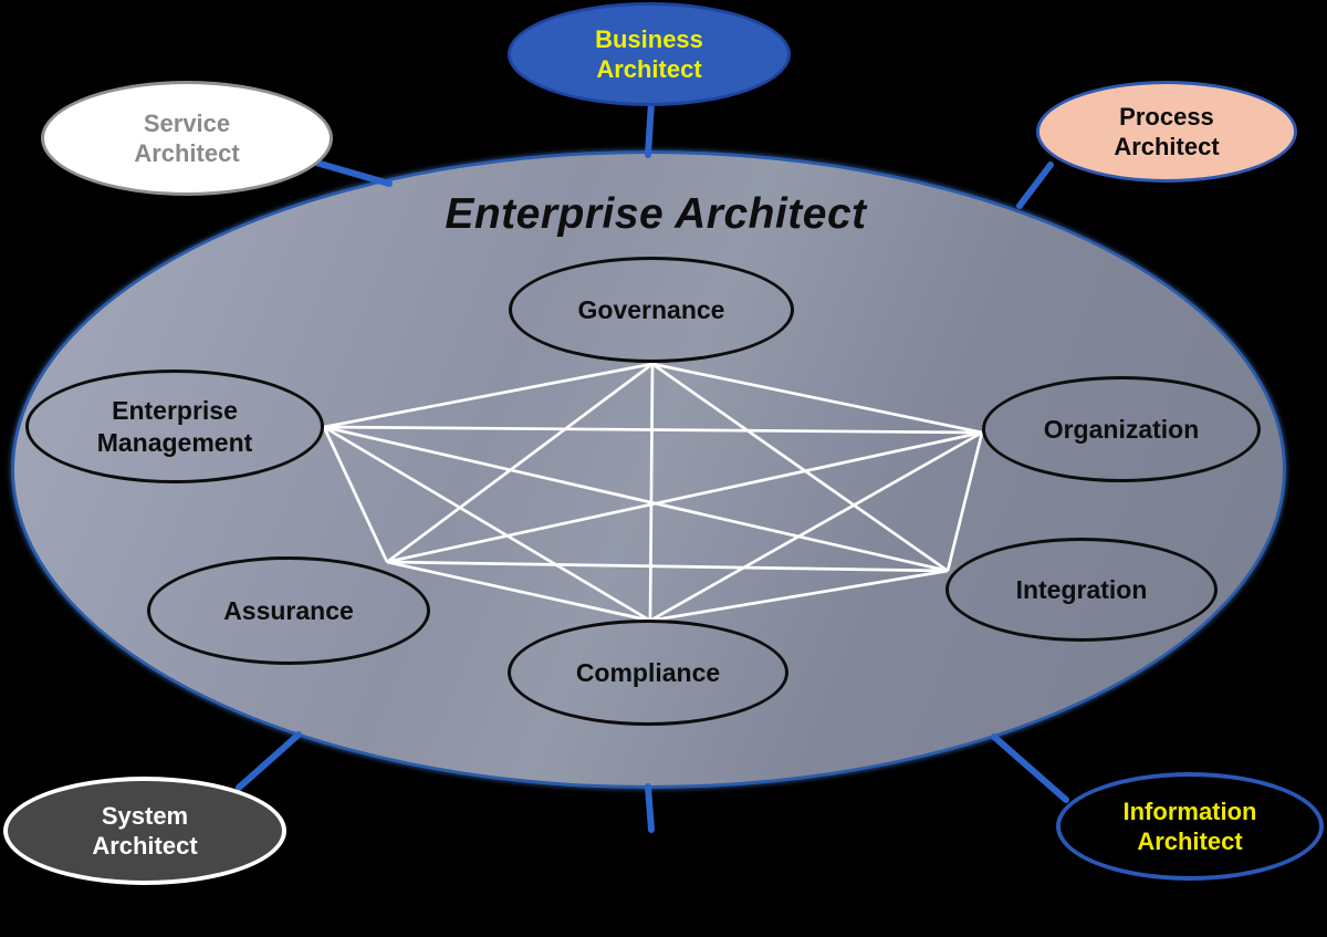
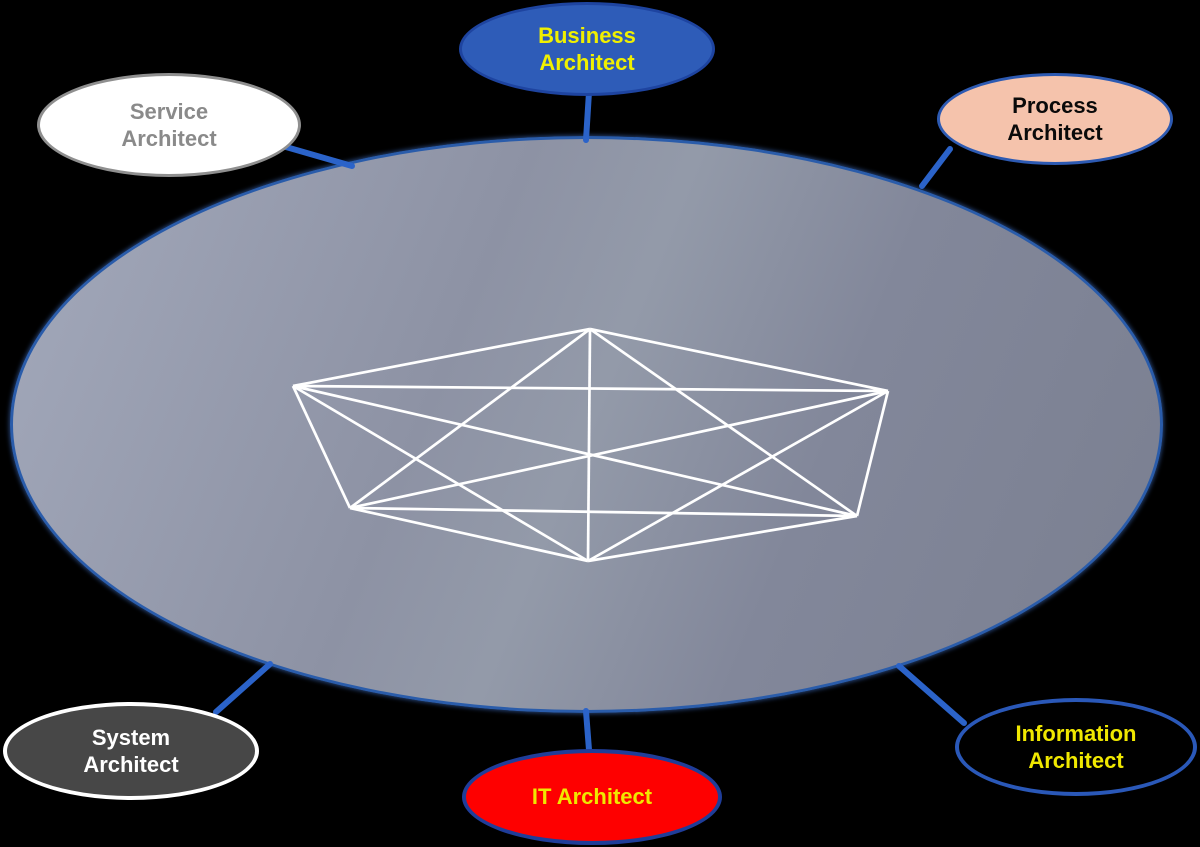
- Enterprise Architect
- Governance
- Enterprise
- Management
- Organization
- Assurance
- Integration
- Compliance
  Service
  Architect
  Business
  Architect
  Process
  Architect
  System
  Architect
+ IT Architect
  Information
  Architect
